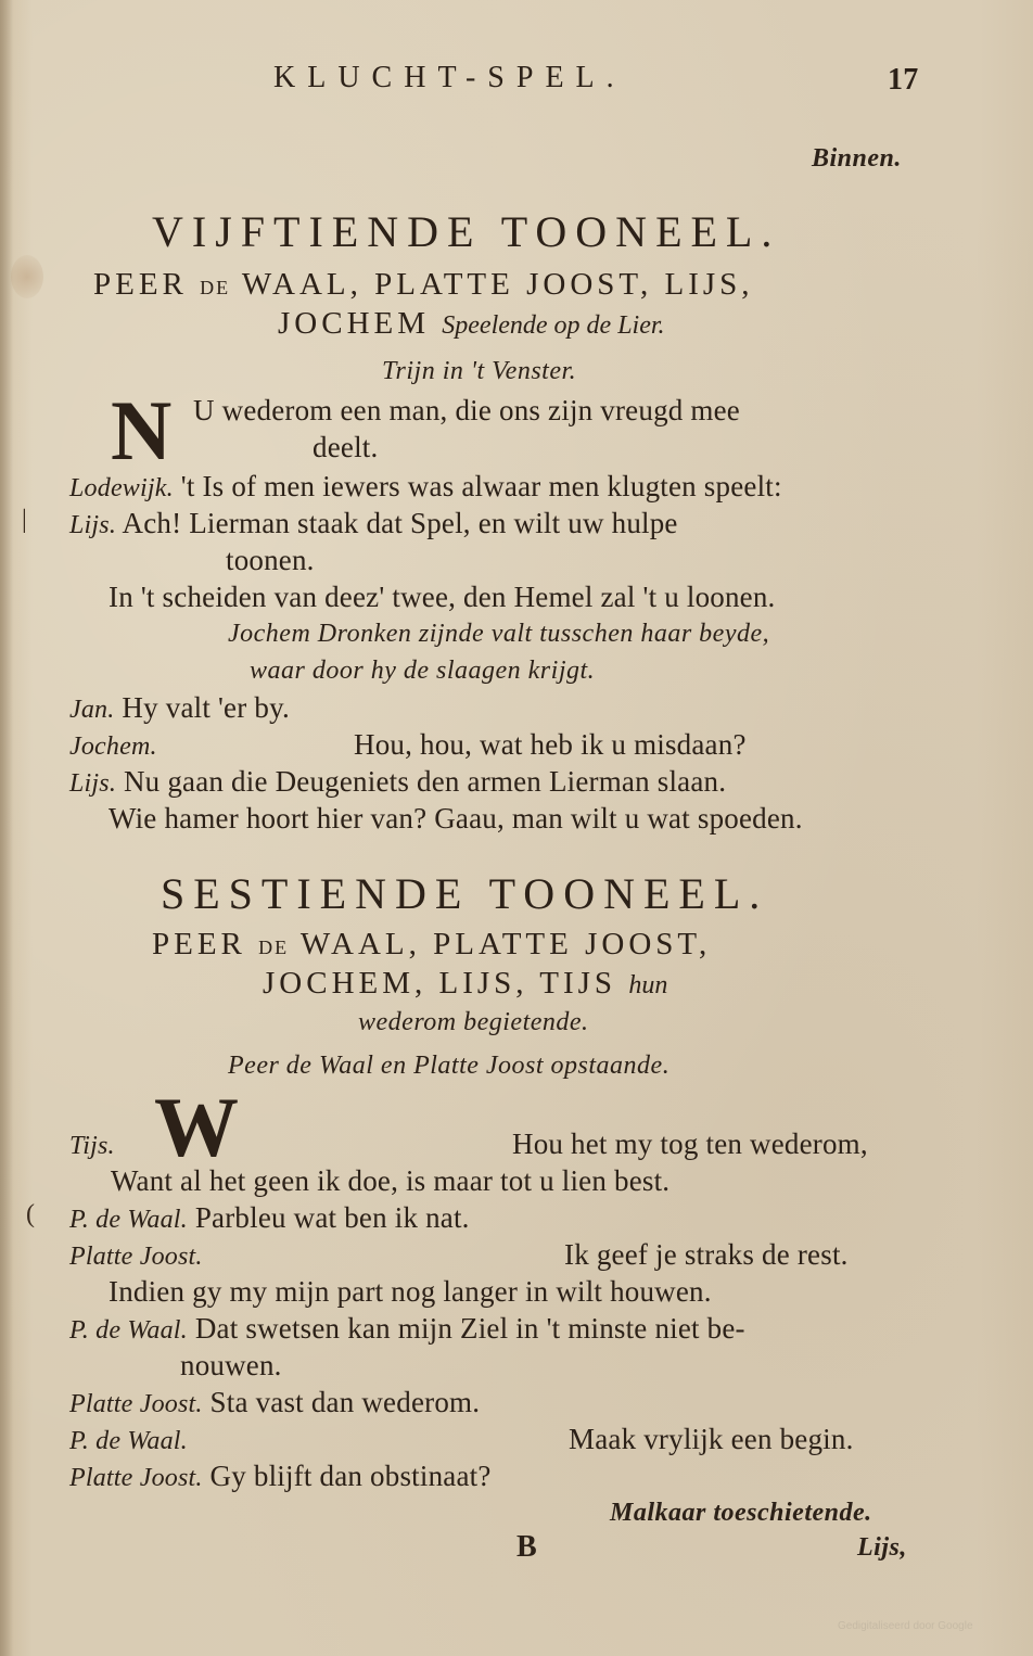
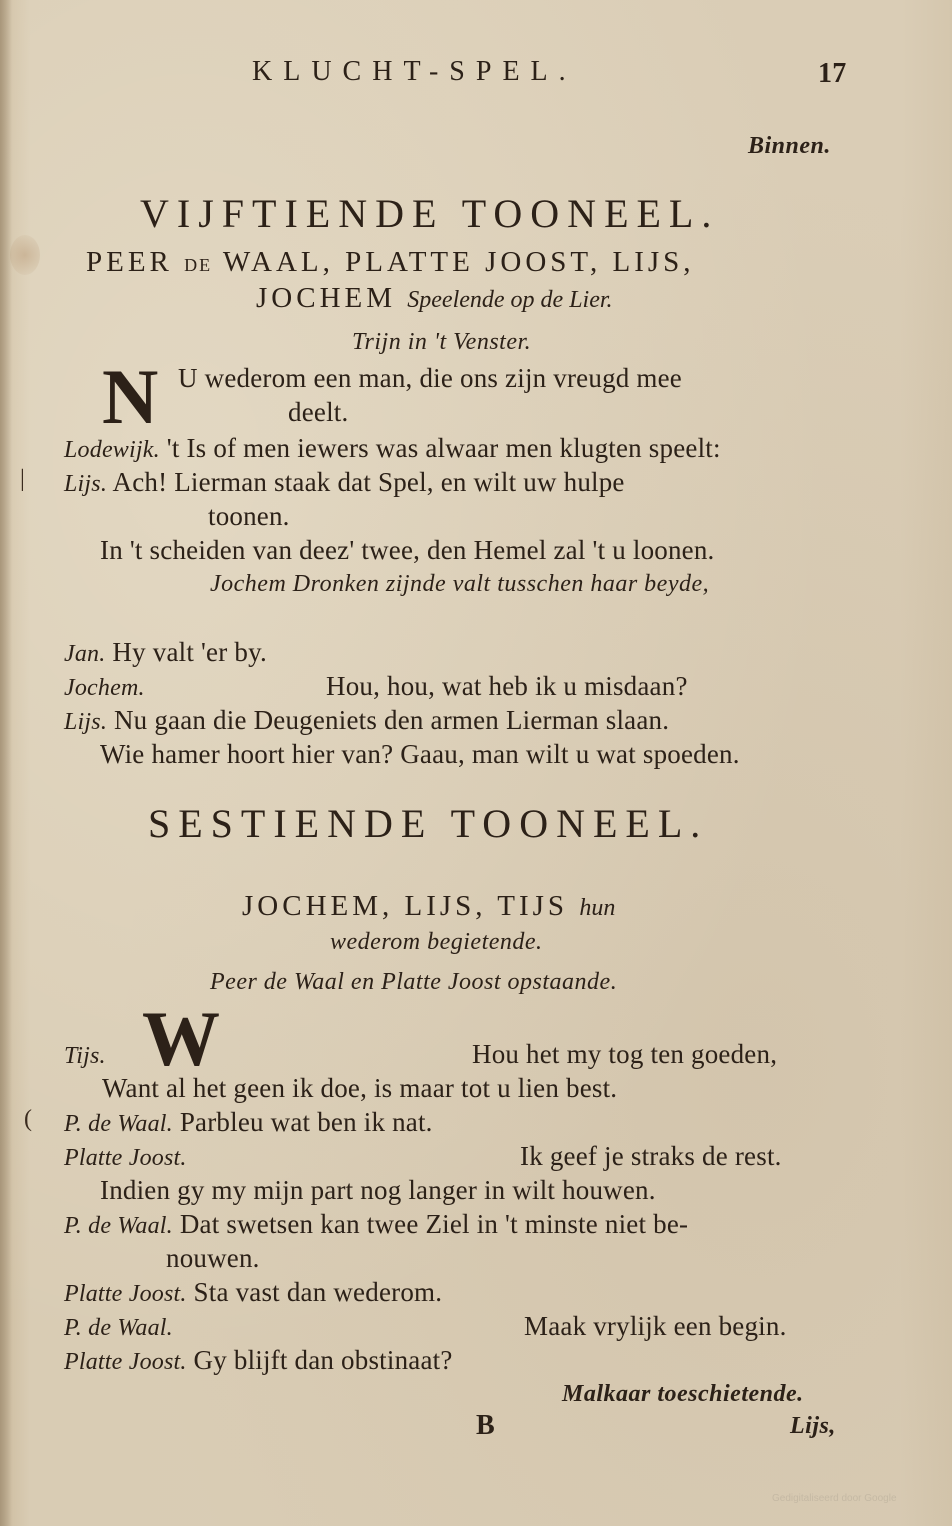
  KLUCHT-SPEL.
  17
  Binnen.
  VIJFTIENDE TOONEEL.
  PEER DE WAAL, PLATTE JOOST, LIJS,
  JOCHEM Speelende op de Lier.
  Trijn in 't Venster.
  N
  U wederom een man, die ons zijn vreugd mee
  deelt.
  Lodewijk. 't Is of men iewers was alwaar men klugten speelt:
  |
  Lijs. Ach! Lierman staak dat Spel, en wilt uw hulpe
  toonen.
  In 't scheiden van deez' twee, den Hemel zal 't u loonen.
  Jochem Dronken zijnde valt tusschen haar beyde,
- waar door hy de slaagen krijgt.
  Jan. Hy valt 'er by.
  Jochem.
  Hou, hou, wat heb ik u misdaan?
  Lijs. Nu gaan die Deugeniets den armen Lierman slaan.
  Wie hamer hoort hier van? Gaau, man wilt u wat spoeden.
  SESTIENDE TOONEEL.
- PEER DE WAAL, PLATTE JOOST,
  JOCHEM, LIJS, TIJS hun
  wederom begietende.
  Peer de Waal en Platte Joost opstaande.
  W
  Tijs.
- Hou het my tog ten wederom,
+ Hou het my tog ten goeden,
  Want al het geen ik doe, is maar tot u lien best.
  (
  P. de Waal. Parbleu wat ben ik nat.
  Platte Joost.
  Ik geef je straks de rest.
  Indien gy my mijn part nog langer in wilt houwen.
- P. de Waal. Dat swetsen kan mijn Ziel in 't minste niet be-
+ P. de Waal. Dat swetsen kan twee Ziel in 't minste niet be-
  nouwen.
  Platte Joost. Sta vast dan wederom.
  P. de Waal.
  Maak vrylijk een begin.
  Platte Joost. Gy blijft dan obstinaat?
  Malkaar toeschietende.
  B
  Lijs,
